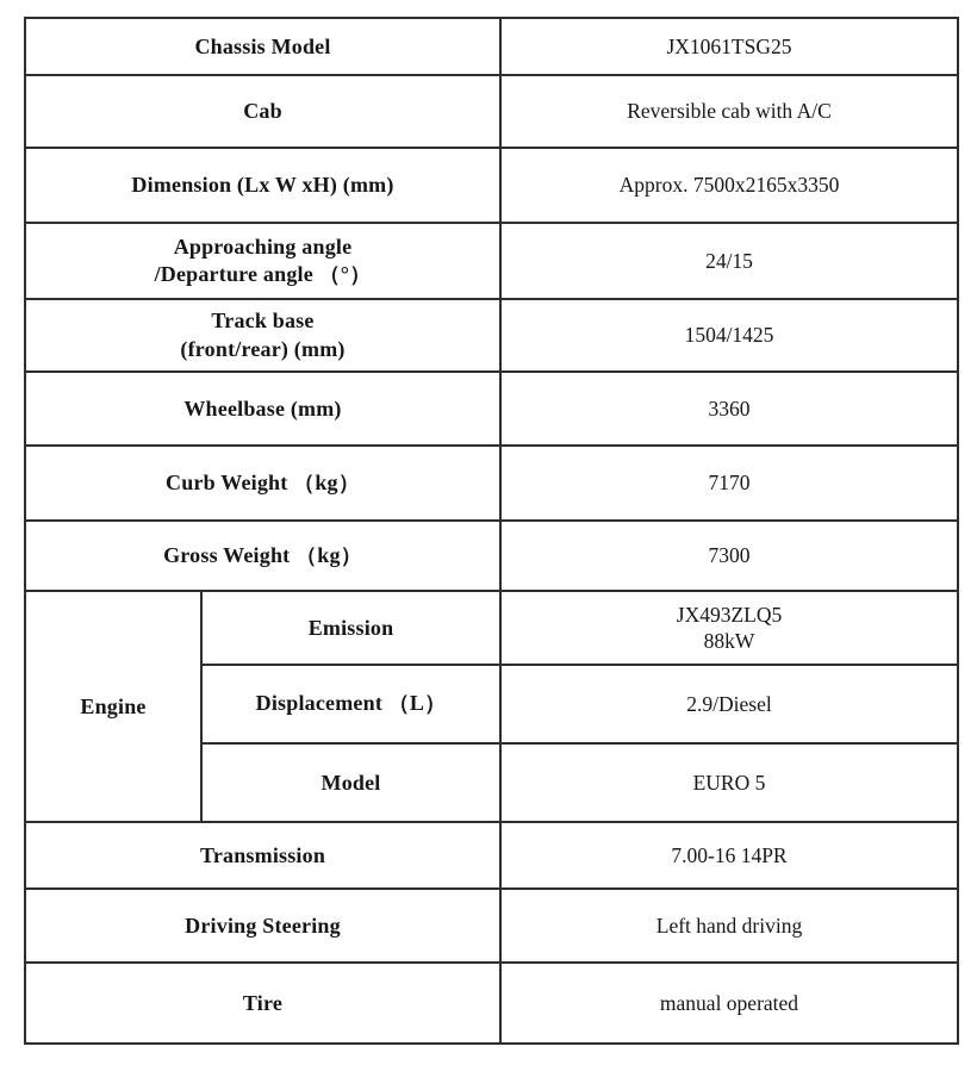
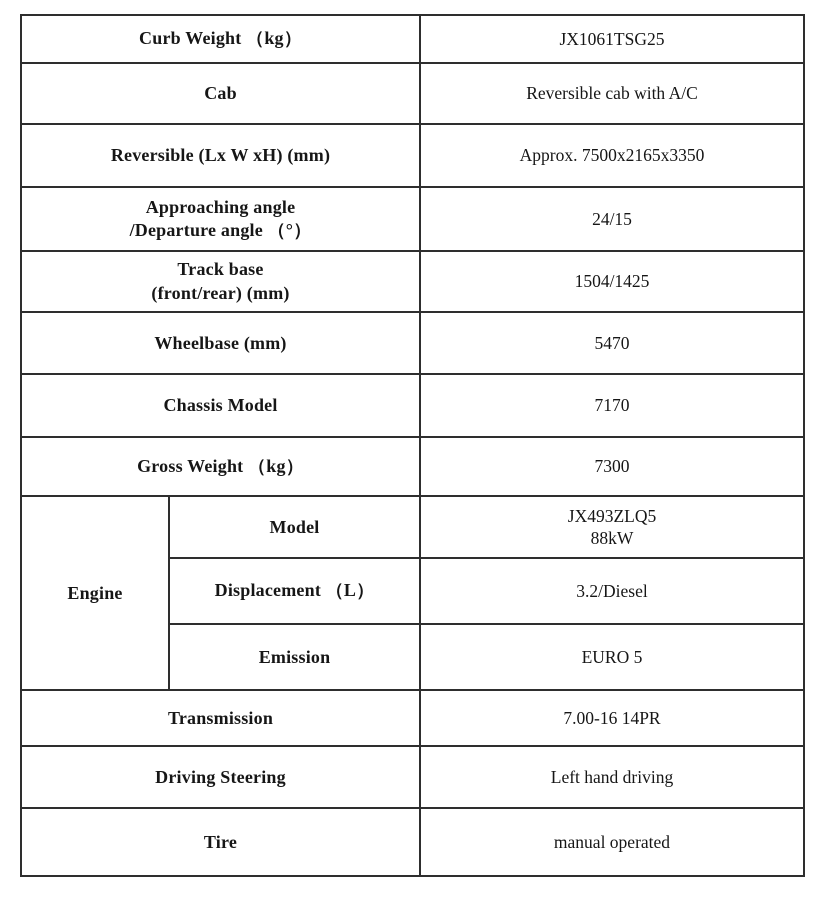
- Chassis Model	JX1061TSG25
+ Curb Weight （kg）	JX1061TSG25
  Cab	Reversible cab with A/C
- Dimension (Lx W xH) (mm)	Approx. 7500x2165x3350
+ Reversible (Lx W xH) (mm)	Approx. 7500x2165x3350
  Approaching angle /Departure angle （°）	24/15
  Track base (front/rear) (mm)	1504/1425
- Wheelbase (mm)	3360
+ Wheelbase (mm)	5470
- Curb Weight （kg）	7170
+ Chassis Model	7170
  Gross Weight （kg）	7300
- Engine	Emission	JX493ZLQ5 88kW
+ Engine	Model	JX493ZLQ5 88kW
- Displacement （L）	2.9/Diesel
+ Displacement （L）	3.2/Diesel
- Model	EURO 5
+ Emission	EURO 5
  Transmission	7.00-16 14PR
  Driving Steering	Left hand driving
  Tire	manual operated
